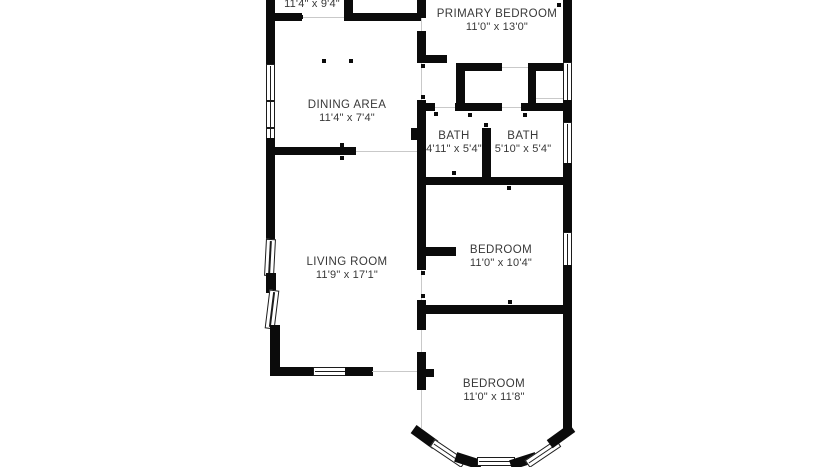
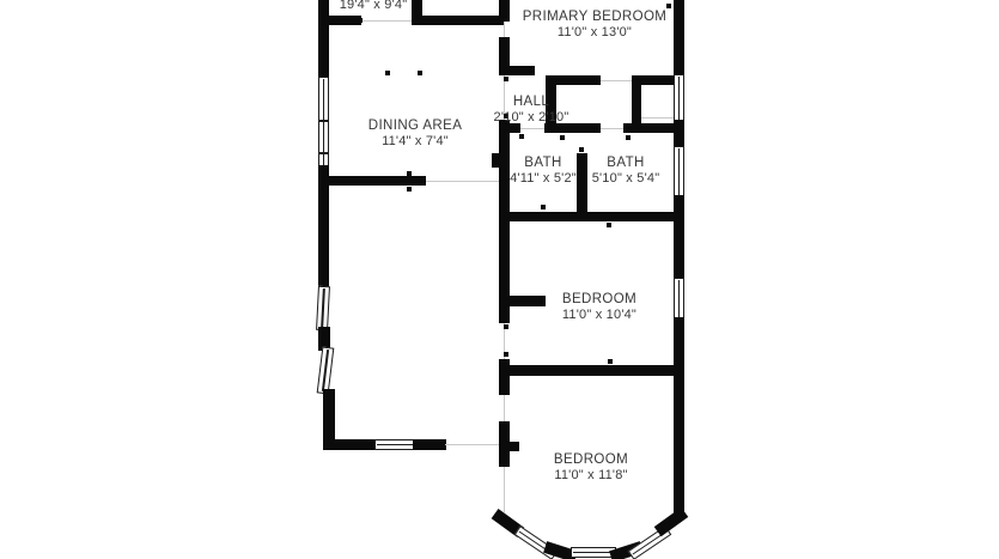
- 11'4" x 9'4"
+ 19'4" x 9'4"
  PRIMARY BEDROOM
  11'0" x 13'0"
+ HALL
+ 2'10" x 2'10"
  DINING AREA
  11'4" x 7'4"
  BATH
- 4'11" x 5'4"
+ 4'11" x 5'2"
  BATH
  5'10" x 5'4"
- LIVING ROOM
- 11'9" x 17'1"
  BEDROOM
  11'0" x 10'4"
  BEDROOM
  11'0" x 11'8"
